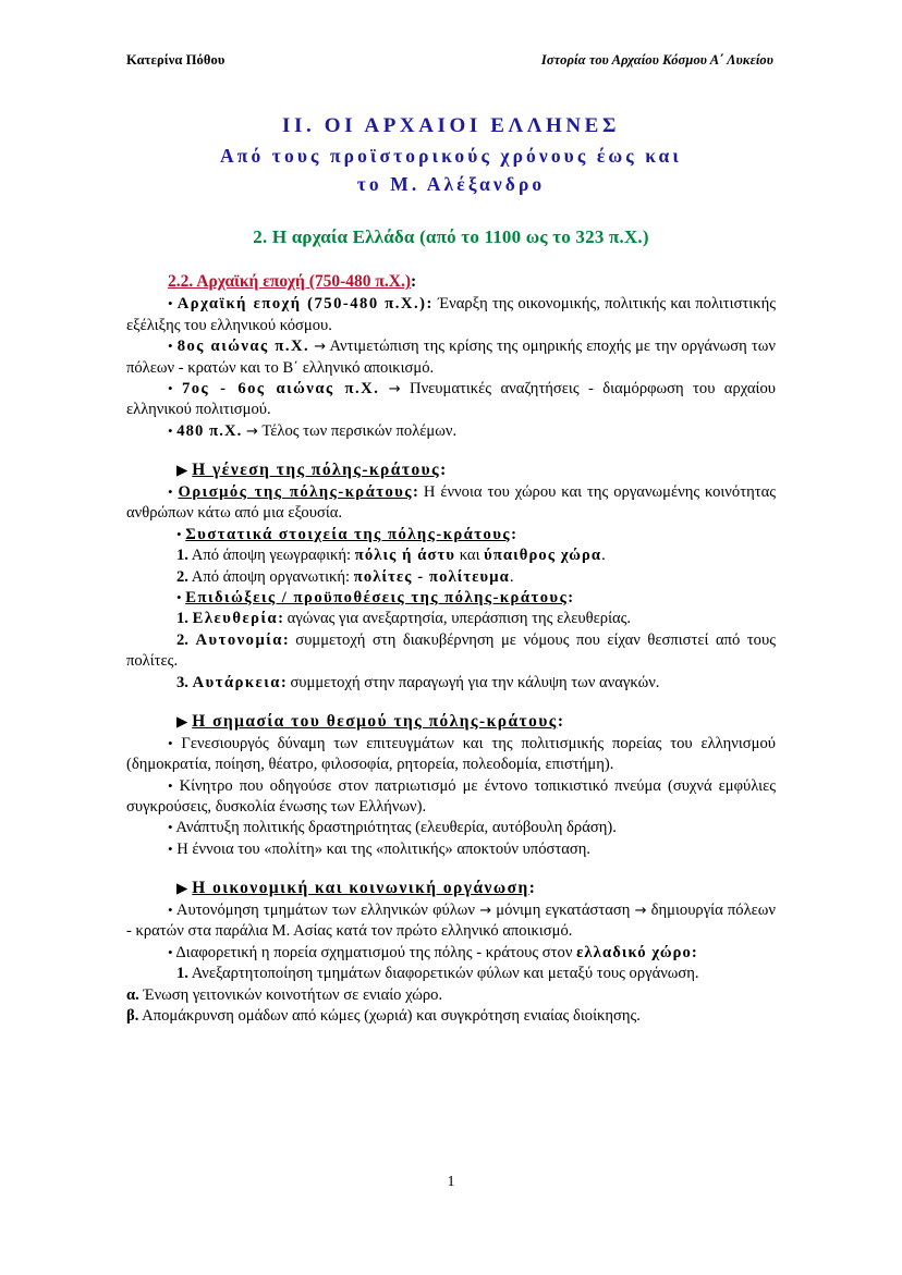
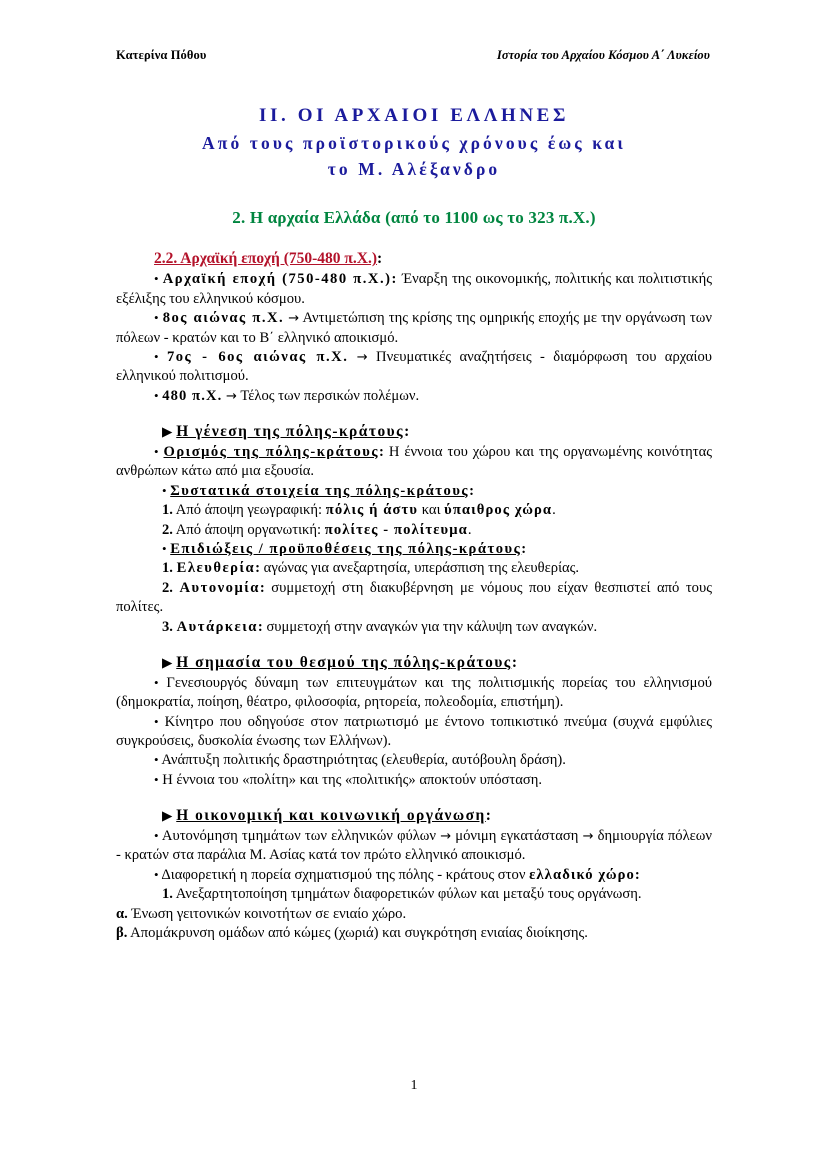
  Κατερίνα Πόθου
  Ιστορία του Αρχαίου Κόσμου Α΄ Λυκείου
  II. ΟΙ ΑΡΧΑΙΟΙ ΕΛΛΗΝΕΣ
  Από τους προϊστορικούς χρόνους έως και
  το Μ. Αλέξανδρο
  2. Η αρχαία Ελλάδα (από το 1100 ως το 323 π.Χ.)
  2.2. Αρχαϊκή εποχή (750-480 π.Χ.):
  • Αρχαϊκή εποχή (750-480 π.Χ.): Έναρξη της οικονομικής, πολιτικής και πολιτιστικής εξέλιξης του ελληνικού κόσμου.
  • 8ος αιώνας π.Χ. → Αντιμετώπιση της κρίσης της ομηρικής εποχής με την οργάνωση των πόλεων - κρατών και το Β΄ ελληνικό αποικισμό.
  • 7ος - 6ος αιώνας π.Χ. → Πνευματικές αναζητήσεις - διαμόρφωση του αρχαίου ελληνικού πολιτισμού.
  • 480 π.Χ. → Τέλος των περσικών πολέμων.
  ▶ Η γένεση της πόλης-κράτους:
  • Ορισμός της πόλης-κράτους: Η έννοια του χώρου και της οργανωμένης κοινότητας ανθρώπων κάτω από μια εξουσία.
  • Συστατικά στοιχεία της πόλης-κράτους:
  1. Από άποψη γεωγραφική: πόλις ή άστυ και ύπαιθρος χώρα.
  2. Από άποψη οργανωτική: πολίτες - πολίτευμα.
  • Επιδιώξεις / προϋποθέσεις της πόλης-κράτους:
  1. Ελευθερία: αγώνας για ανεξαρτησία, υπεράσπιση της ελευθερίας.
  2. Αυτονομία: συμμετοχή στη διακυβέρνηση με νόμους που είχαν θεσπιστεί από τους πολίτες.
- 3. Αυτάρκεια: συμμετοχή στην παραγωγή για την κάλυψη των αναγκών.
+ 3. Αυτάρκεια: συμμετοχή στην αναγκών για την κάλυψη των αναγκών.
  ▶ Η σημασία του θεσμού της πόλης-κράτους:
  • Γενεσιουργός δύναμη των επιτευγμάτων και της πολιτισμικής πορείας του ελληνισμού (δημοκρατία, ποίηση, θέατρο, φιλοσοφία, ρητορεία, πολεοδομία, επιστήμη).
  • Κίνητρο που οδηγούσε στον πατριωτισμό με έντονο τοπικιστικό πνεύμα (συχνά εμφύλιες συγκρούσεις, δυσκολία ένωσης των Ελλήνων).
  • Ανάπτυξη πολιτικής δραστηριότητας (ελευθερία, αυτόβουλη δράση).
  • Η έννοια του «πολίτη» και της «πολιτικής» αποκτούν υπόσταση.
  ▶ Η οικονομική και κοινωνική οργάνωση:
  • Αυτονόμηση τμημάτων των ελληνικών φύλων → μόνιμη εγκατάσταση → δημιουργία πόλεων - κρατών στα παράλια Μ. Ασίας κατά τον πρώτο ελληνικό αποικισμό.
  • Διαφορετική η πορεία σχηματισμού της πόλης - κράτους στον ελλαδικό χώρο:
  1. Ανεξαρτητοποίηση τμημάτων διαφορετικών φύλων και μεταξύ τους οργάνωση.
  α. Ένωση γειτονικών κοινοτήτων σε ενιαίο χώρο.
  β. Απομάκρυνση ομάδων από κώμες (χωριά) και συγκρότηση ενιαίας διοίκησης.
  1
